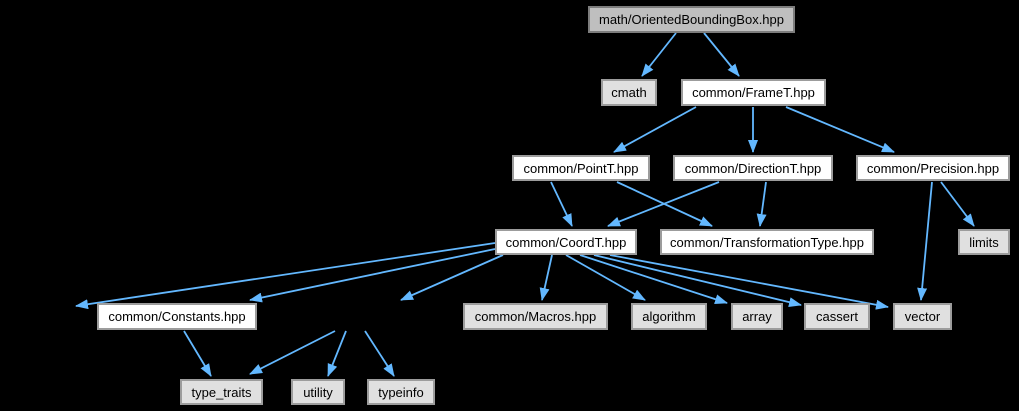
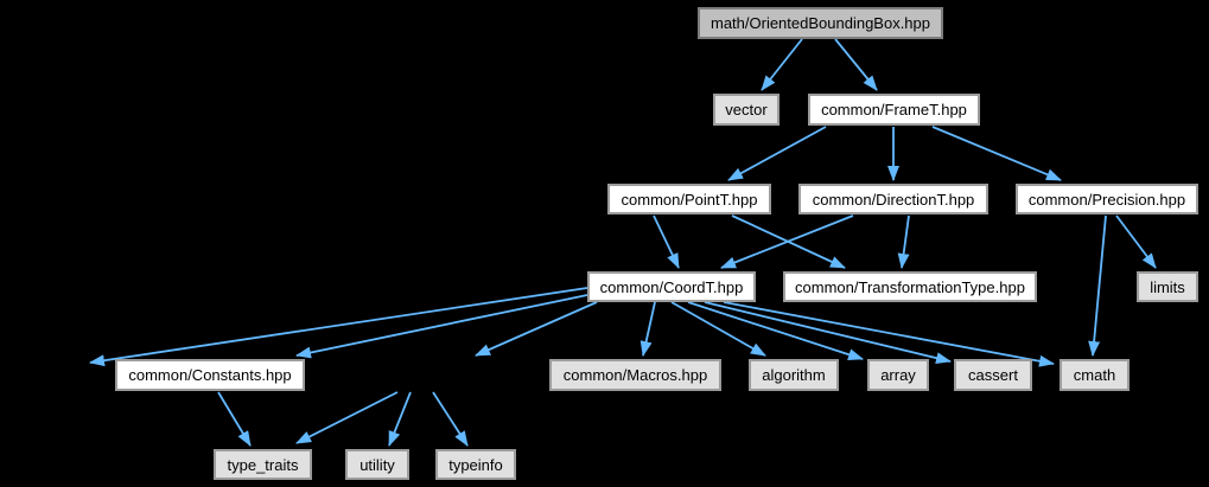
  math/OrientedBoundingBox.hpp
- cmath
+ vector
  common/FrameT.hpp
  common/PointT.hpp
  common/DirectionT.hpp
  common/Precision.hpp
  common/CoordT.hpp
  common/TransformationType.hpp
  limits
  common/Constants.hpp
  common/Macros.hpp
  algorithm
  array
  cassert
- vector
+ cmath
  type_traits
  utility
  typeinfo
